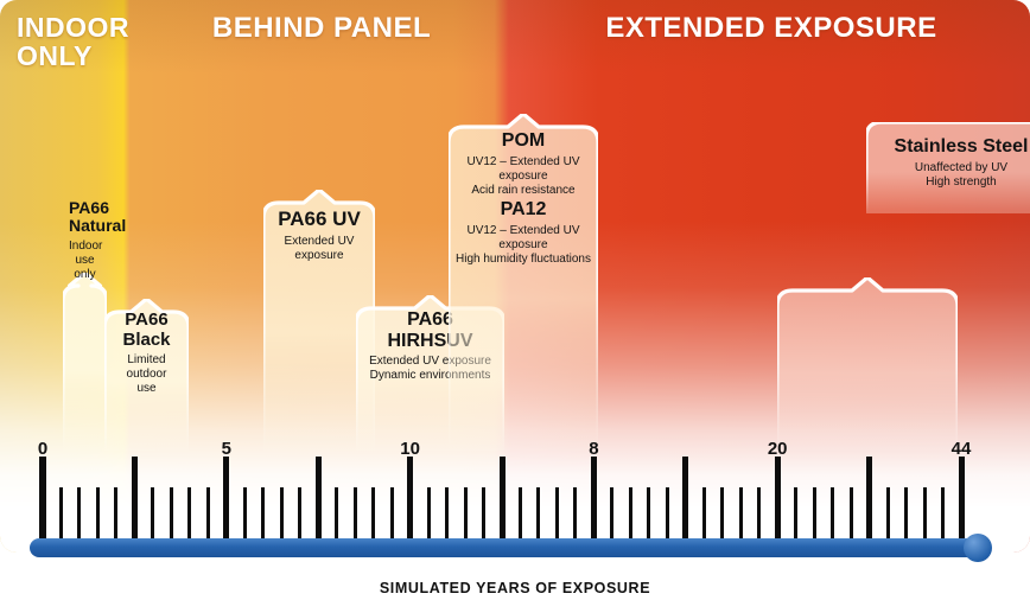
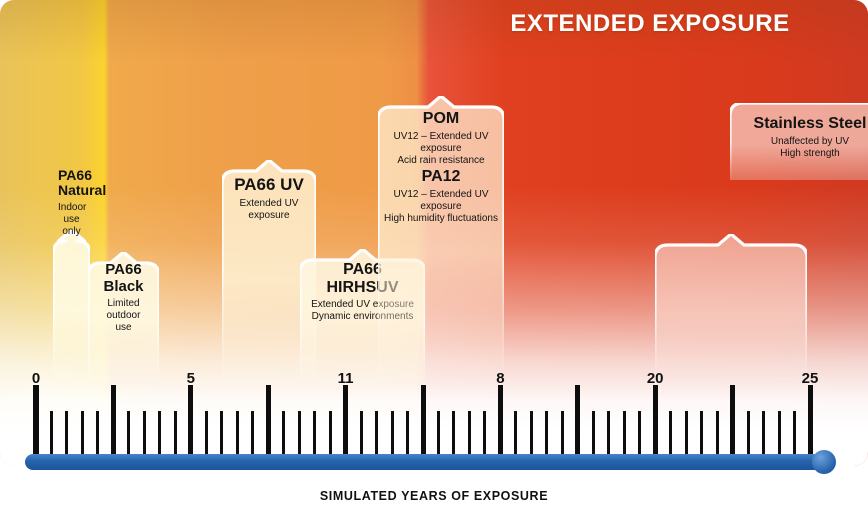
- INDOOR
- ONLY
- BEHIND PANEL
  EXTENDED EXPOSURE
  PA66 Natural
  Indoor use
  only
  PA66 Black
  Limited outdoor
  use
  PA66 UV
  Extended UV
  exposure
  PA6 HIRHS
  POM
  UV12 – Extended UV exposure
  Acid rain resistance
  PA12
  UV12 – Extended UV exposure
  High humidity fluctuations
  Stainless Steel
  Unaffected by UV
  High strength
  0
  5
- 10
+ 11
  8
  20
- 44
+ 25
  SIMULATED YEARS OF EXPOSURE
